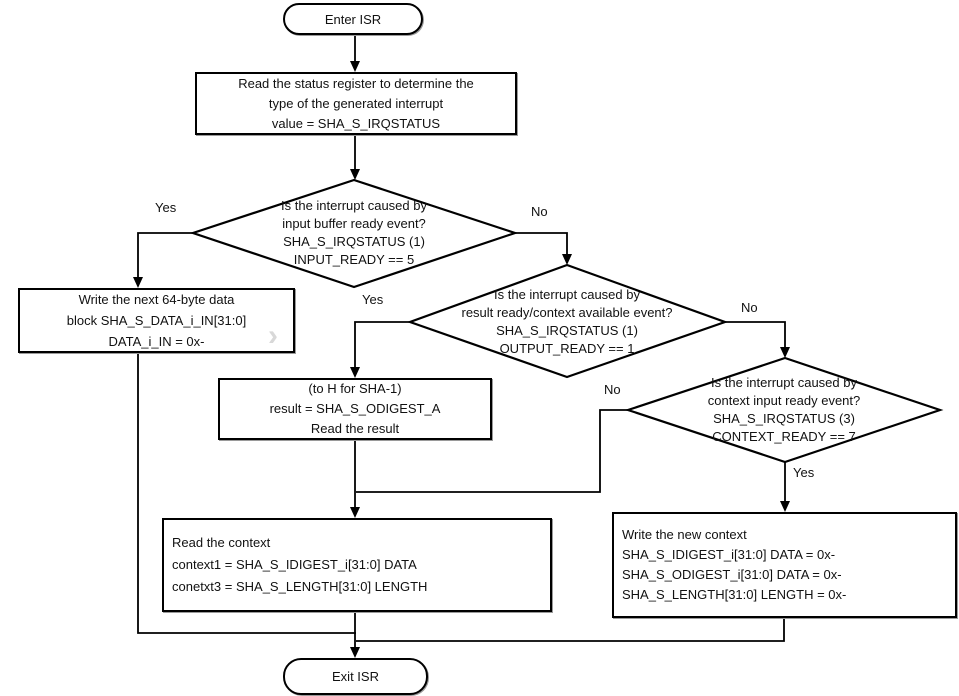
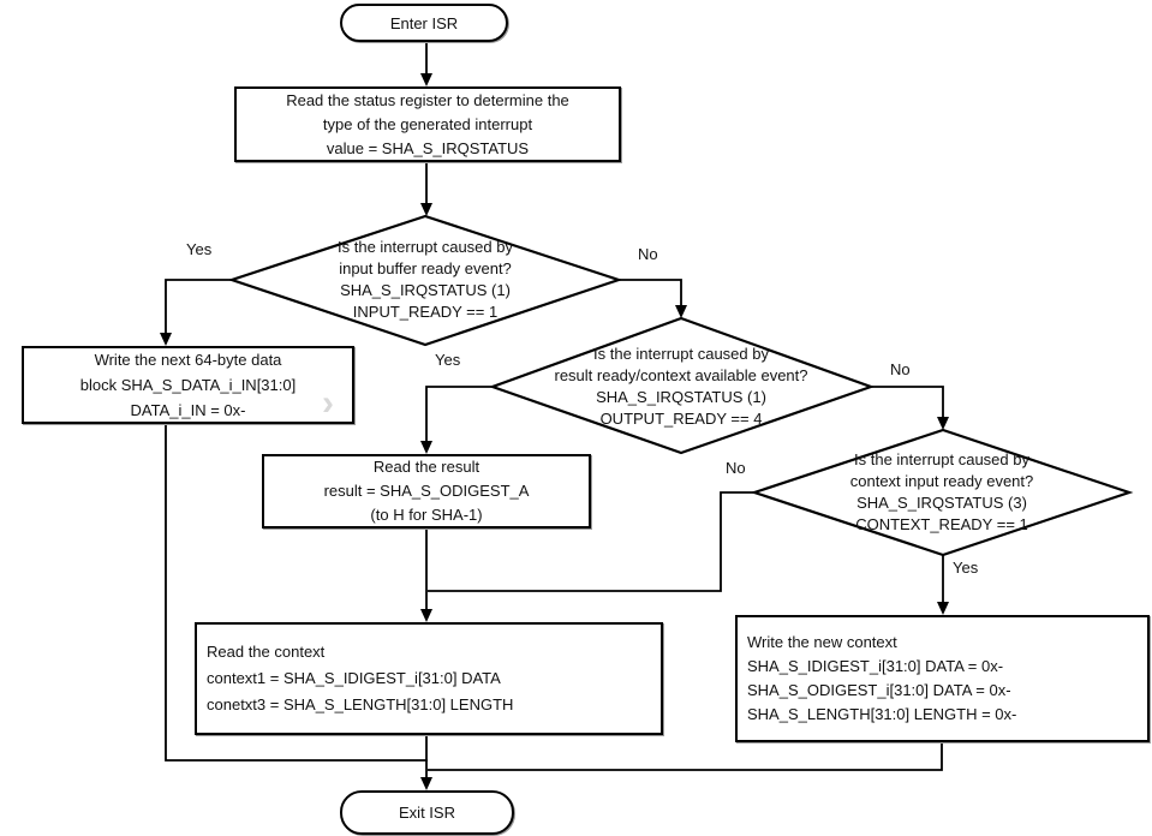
  Enter ISR
  Read the status register to determine the
  type of the generated interrupt
  value = SHA_S_IRQSTATUS
  Is the interrupt caused by
  input buffer ready event?
  SHA_S_IRQSTATUS (1)
- INPUT_READY == 5
+ INPUT_READY == 1
  Yes
  No
  Yes
  No
  No
  Yes
  Write the next 64-byte data
  block SHA_S_DATA_i_IN[31:0]
  DATA_i_IN = 0x-
  ›
  Is the interrupt caused by
  result ready/context available event?
  SHA_S_IRQSTATUS (1)
- OUTPUT_READY == 1
+ OUTPUT_READY == 4
- (to H for SHA-1)
+ Read the result
  result = SHA_S_ODIGEST_A
- Read the result
+ (to H for SHA-1)
  Is the interrupt caused by
  context input ready event?
  SHA_S_IRQSTATUS (3)
- CONTEXT_READY == 7
+ CONTEXT_READY == 1
  Read the context
  context1 = SHA_S_IDIGEST_i[31:0] DATA
  conetxt3 = SHA_S_LENGTH[31:0] LENGTH
  Write the new context
  SHA_S_IDIGEST_i[31:0] DATA = 0x-
  SHA_S_ODIGEST_i[31:0] DATA = 0x-
  SHA_S_LENGTH[31:0] LENGTH = 0x-
  Exit ISR
